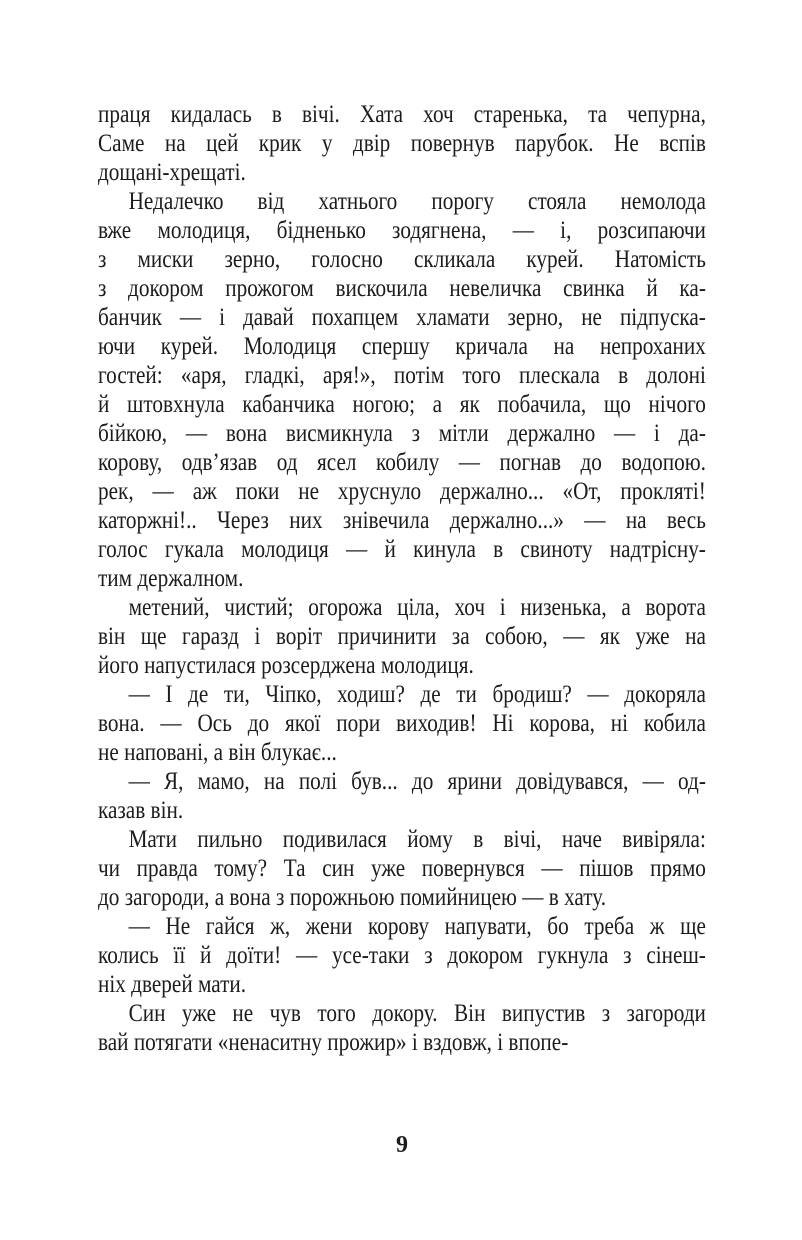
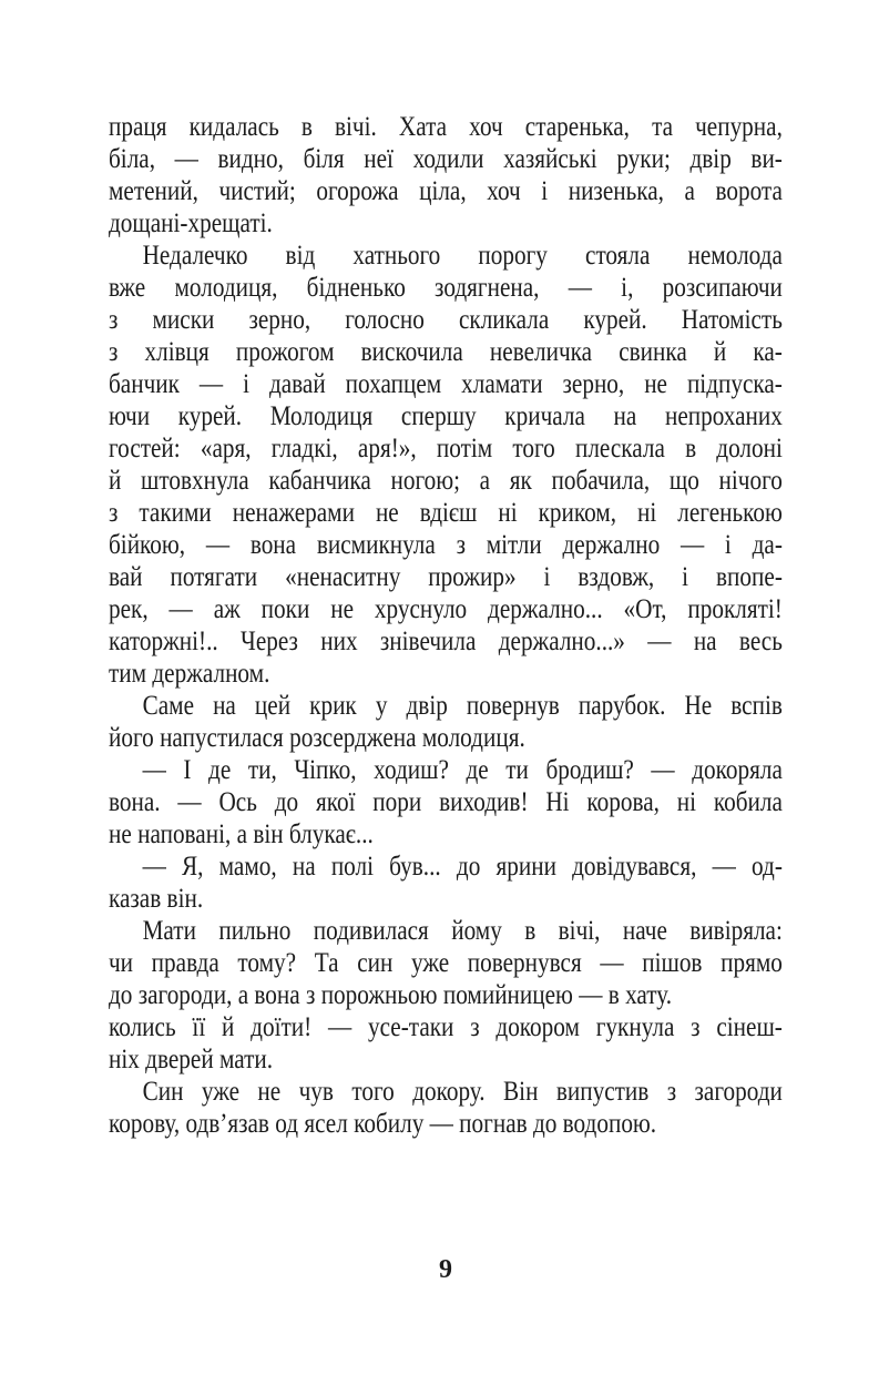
  праця кидалась в вічі. Хата хоч старенька, та чепурна,
+ біла, — видно, біля неї ходили хазяйські руки; двір ви-
- Саме на цей крик у двір повернув парубок. Не вспів
+ метений, чистий; огорожа ціла, хоч і низенька, а ворота
  дощані-хрещаті.
  Недалечко від хатнього порогу стояла немолода
  вже молодиця, бідненько зодягнена, — і, розсипаючи
  з миски зерно, голосно скликала курей. Натомість
- з докором прожогом вискочила невеличка свинка й ка-
+ з хлівця прожогом вискочила невеличка свинка й ка-
  банчик — і давай похапцем хламати зерно, не підпуска-
  ючи курей. Молодиця спершу кричала на непроханих
  гостей: «аря, гладкі, аря!», потім того плескала в долоні
  й штовхнула кабанчика ногою; а як побачила, що нічого
+ з такими ненажерами не вдієш ні криком, ні легенькою
  бійкою, — вона висмикнула з мітли держално — і да-
- корову, одв’язав од ясел кобилу — погнав до водопою.
+ вай потягати «ненаситну прожир» і вздовж, і впопе-
  рек, — аж поки не хруснуло держално... «От, прокляті!
  каторжні!.. Через них знівечила держално...» — на весь
- голос гукала молодиця — й кинула в свиноту надтрісну-
  тим держалном.
- метений, чистий; огорожа ціла, хоч і низенька, а ворота
+ Саме на цей крик у двір повернув парубок. Не вспів
- він ще гаразд і воріт причинити за собою, — як уже на
  його напустилася розсерджена молодиця.
  — І де ти, Чіпко, ходиш? де ти бродиш? — докоряла
  вона. — Ось до якої пори виходив! Ні корова, ні кобила
  не наповані, а він блукає...
  — Я, мамо, на полі був... до ярини довідувався, — од-
  казав він.
  Мати пильно подивилася йому в вічі, наче вивіряла:
  чи правда тому? Та син уже повернувся — пішов прямо
  до загороди, а вона з порожньою помийницею — в хату.
- — Не гайся ж, жени корову напувати, бо треба ж ще
  колись її й доїти! — усе-таки з докором гукнула з сінеш-
  ніх дверей мати.
  Син уже не чув того докору. Він випустив з загороди
- вай потягати «ненаситну прожир» і вздовж, і впопе-
+ корову, одв’язав од ясел кобилу — погнав до водопою.
  9
